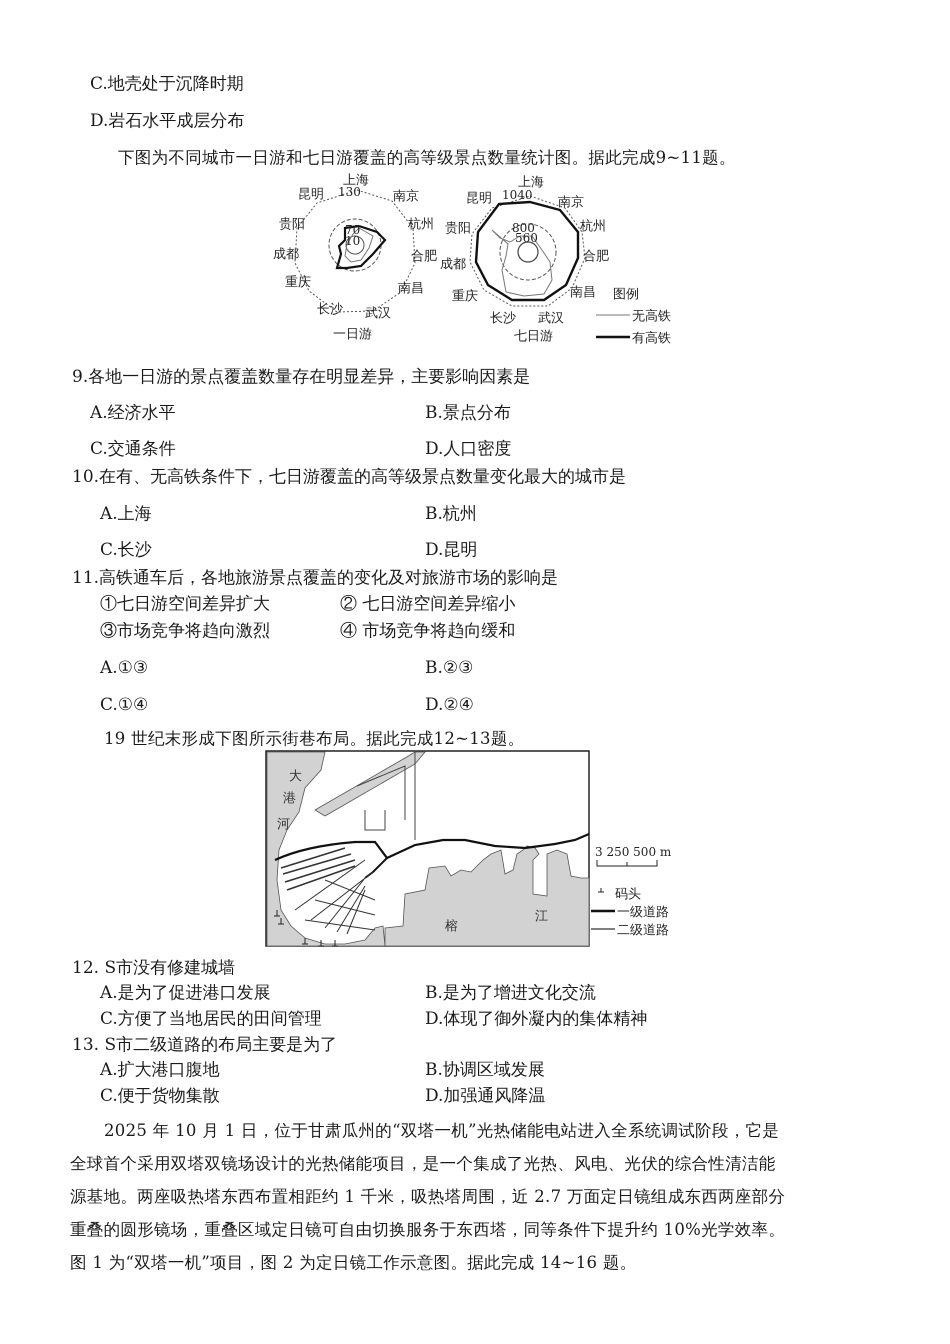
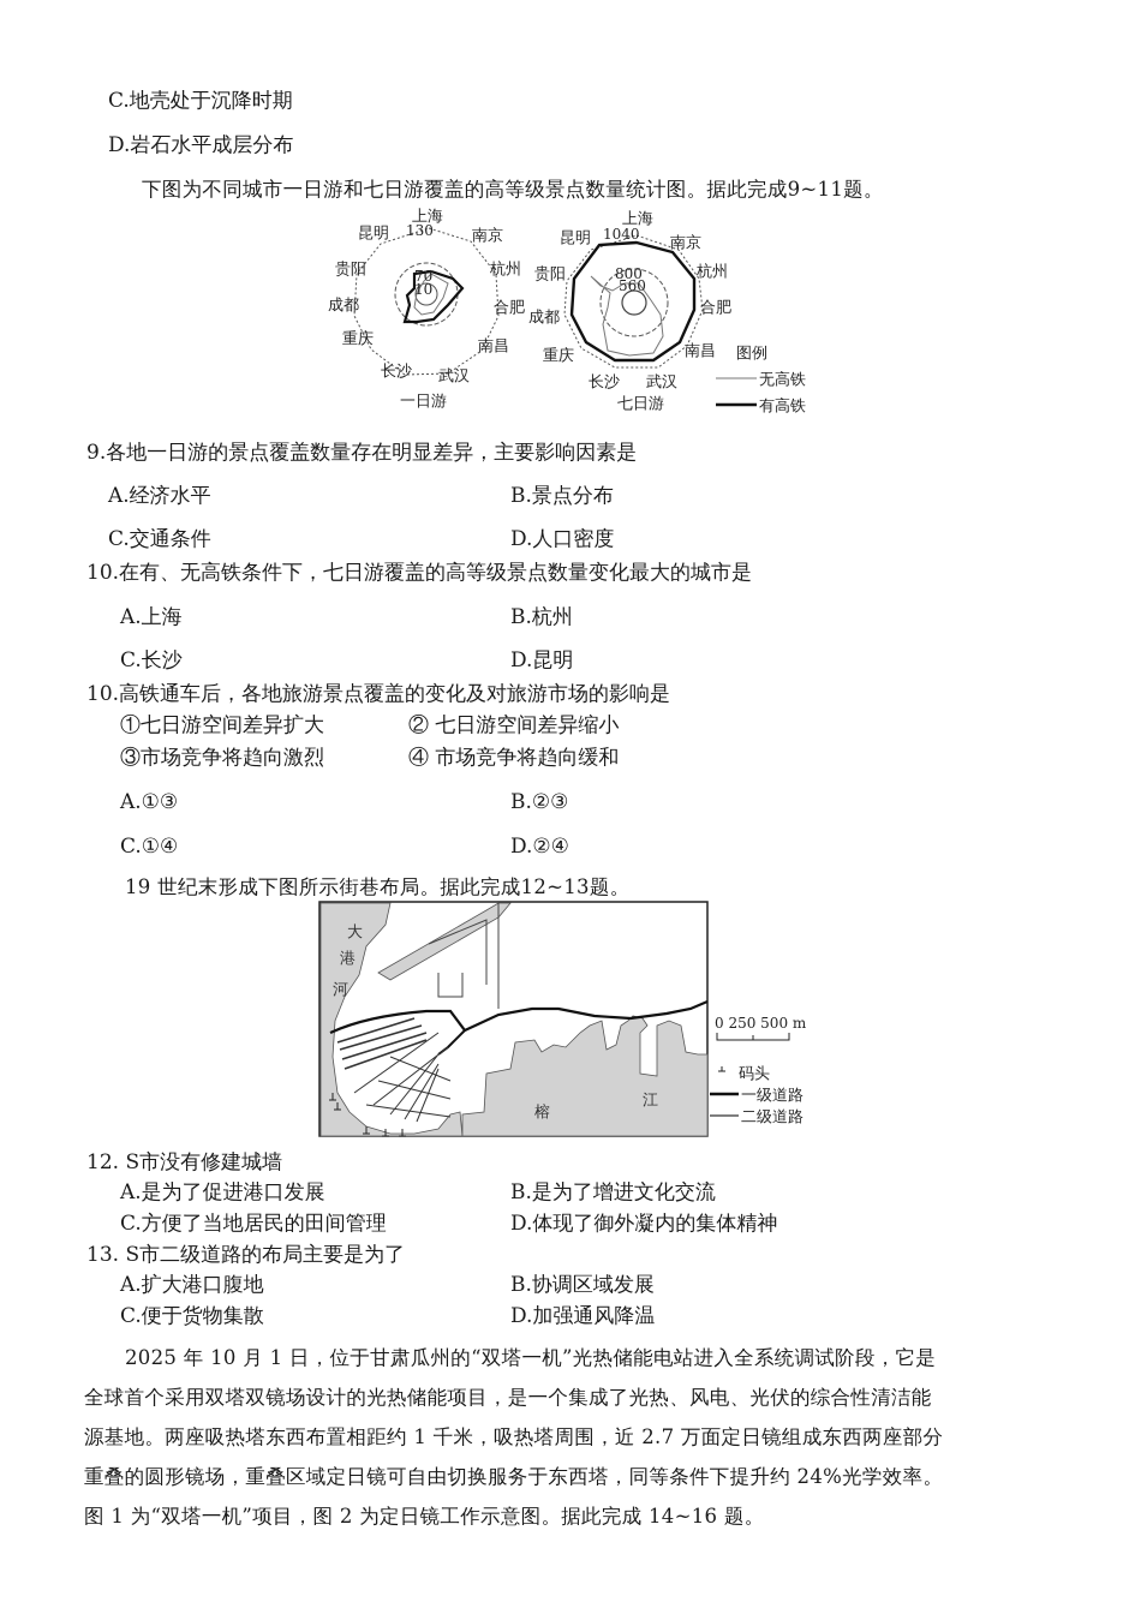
  C.地壳处于沉降时期
  D.岩石水平成层分布
  下图为不同城市一日游和七日游覆盖的高等级景点数量统计图。据此完成9~11题。
  70
  10
  130
  上海
  南京
  杭州
  合肥
  南昌
  武汉
  长沙
  重庆
  成都
  贵阳
  昆明
  一日游
  800
  560
  1040
  上海
  南京
  杭州
  合肥
  南昌
  武汉
  长沙
  重庆
  成都
  贵阳
  昆明
  七日游
  图例
  无高铁
  有高铁
  9.各地一日游的景点覆盖数量存在明显差异，主要影响因素是
  A.经济水平
  B.景点分布
  C.交通条件
  D.人口密度
  10.在有、无高铁条件下，七日游覆盖的高等级景点数量变化最大的城市是
  A.上海
  B.杭州
  C.长沙
  D.昆明
- 11.高铁通车后，各地旅游景点覆盖的变化及对旅游市场的影响是
+ 10.高铁通车后，各地旅游景点覆盖的变化及对旅游市场的影响是
  ①七日游空间差异扩大
  ② 七日游空间差异缩小
  ③市场竞争将趋向激烈
  ④ 市场竞争将趋向缓和
  A.①③
  B.②③
  C.①④
  D.②④
  19 世纪末形成下图所示街巷布局。据此完成12~13题。
  大
  港
  河
  榕
  江
- 3 250 500 m
+ 0 250 500 m
  码头
  一级道路
  二级道路
  12. S市没有修建城墙
  A.是为了促进港口发展
  B.是为了增进文化交流
  C.方便了当地居民的田间管理
  D.体现了御外凝内的集体精神
  13. S市二级道路的布局主要是为了
  A.扩大港口腹地
  B.协调区域发展
  C.便于货物集散
  D.加强通风降温
  2025 年 10 月 1 日，位于甘肃瓜州的“双塔一机”光热储能电站进入全系统调试阶段，它是
  全球首个采用双塔双镜场设计的光热储能项目，是一个集成了光热、风电、光伏的综合性清洁能
  源基地。两座吸热塔东西布置相距约 1 千米，吸热塔周围，近 2.7 万面定日镜组成东西两座部分
- 重叠的圆形镜场，重叠区域定日镜可自由切换服务于东西塔，同等条件下提升约 10%光学效率。
+ 重叠的圆形镜场，重叠区域定日镜可自由切换服务于东西塔，同等条件下提升约 24%光学效率。
  图 1 为“双塔一机”项目，图 2 为定日镜工作示意图。据此完成 14~16 题。
